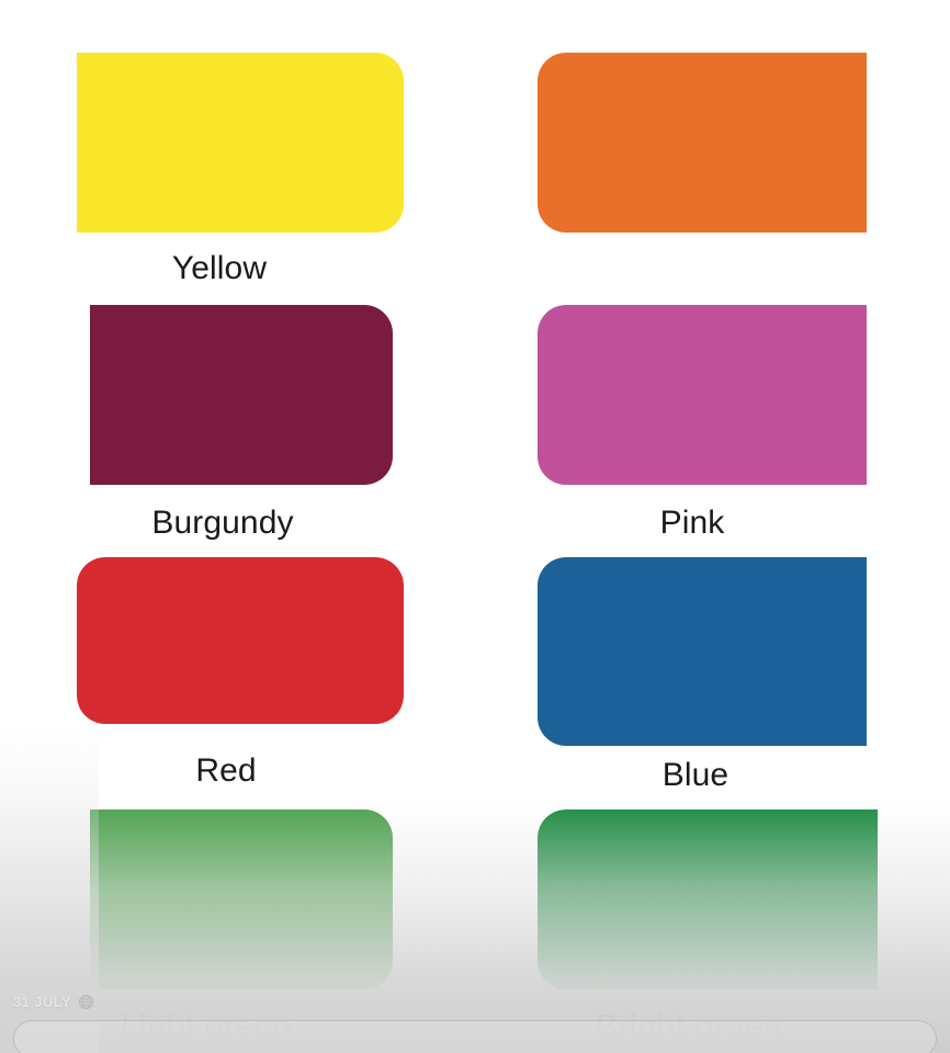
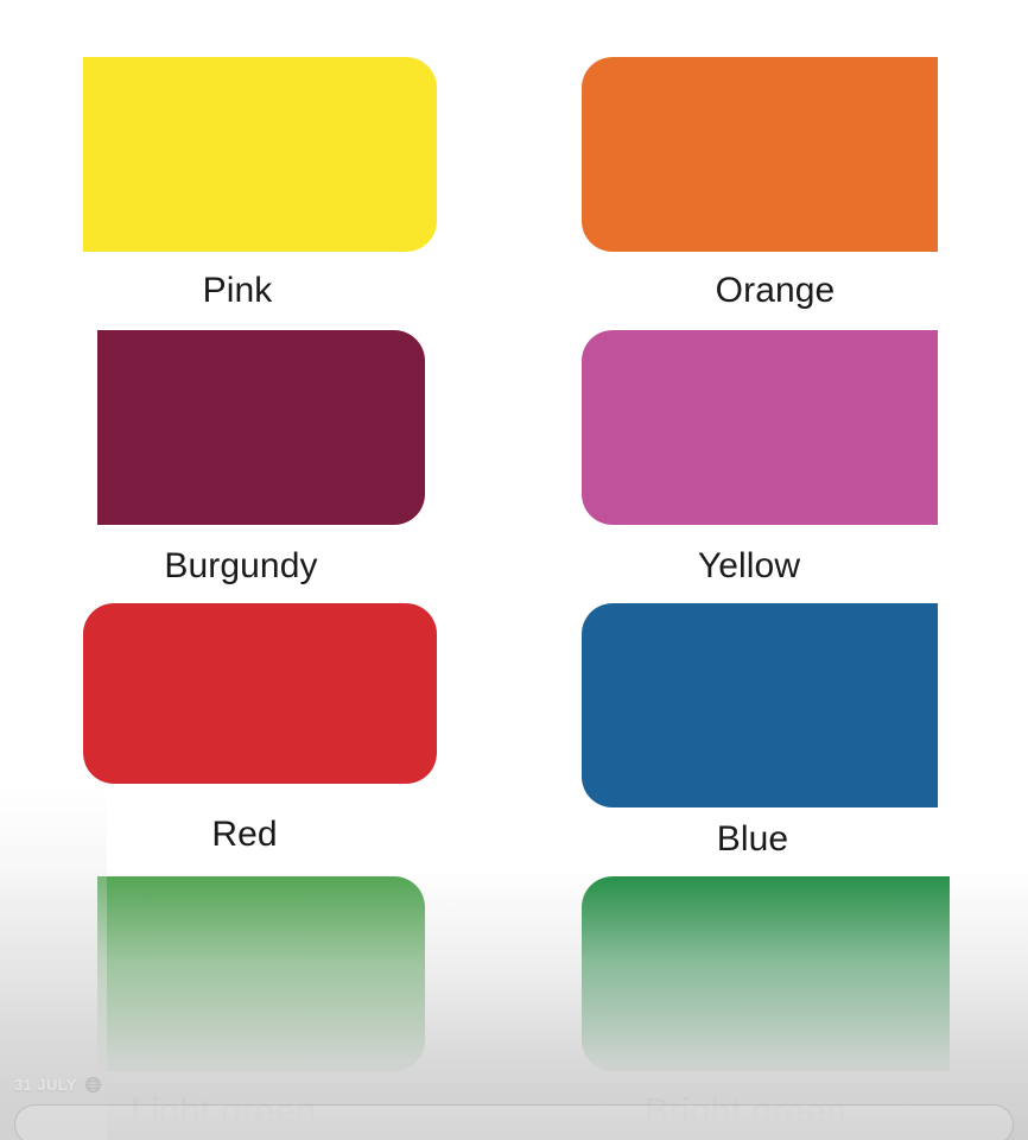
- Yellow
+ Pink
+ Orange
  Burgundy
- Pink
+ Yellow
  Red
  Blue
  31 JULY
